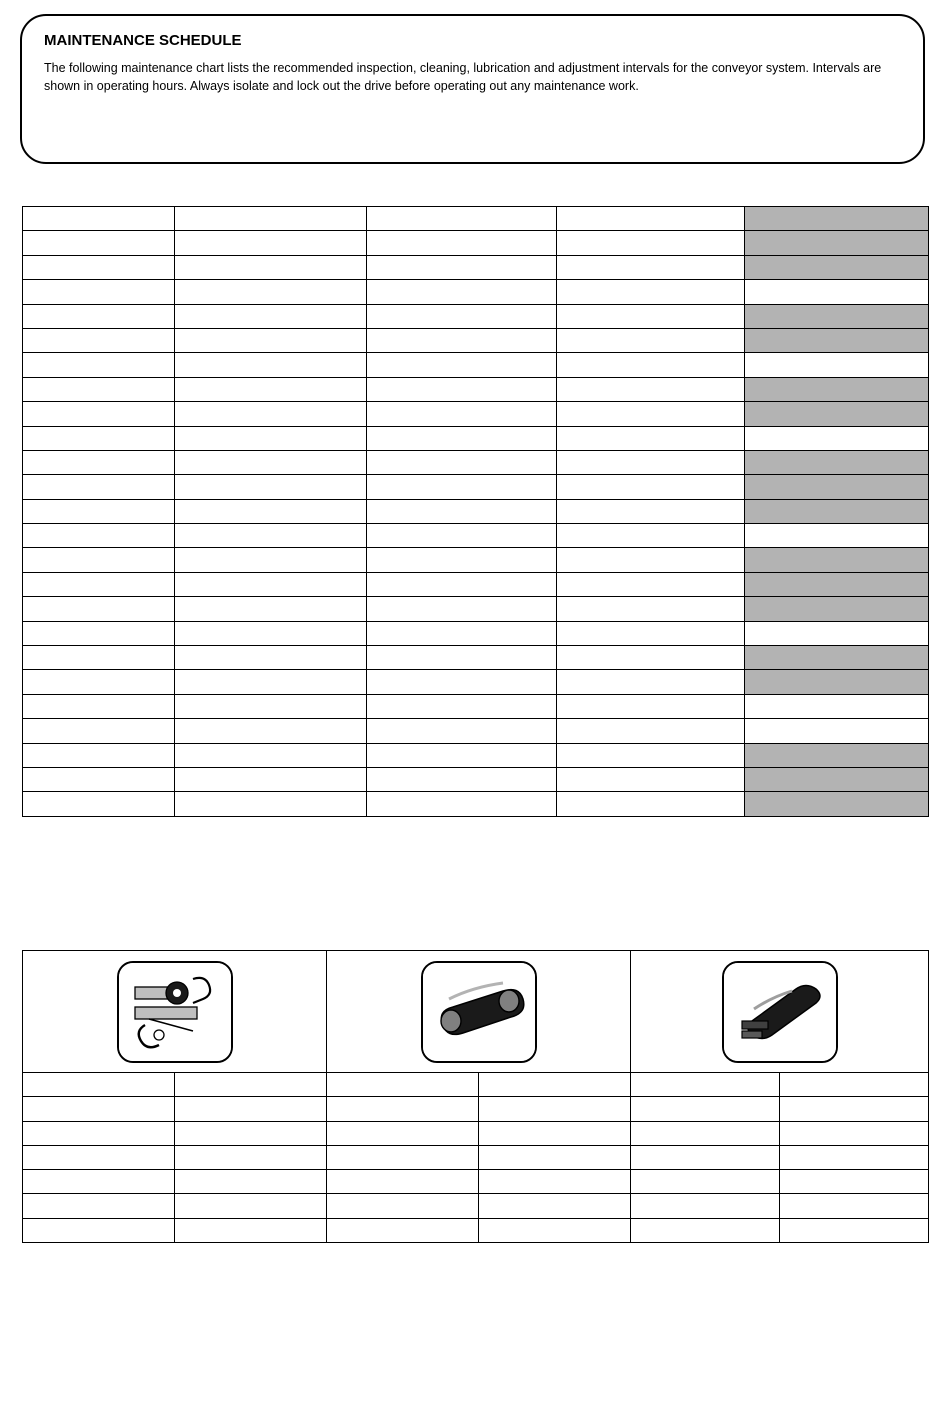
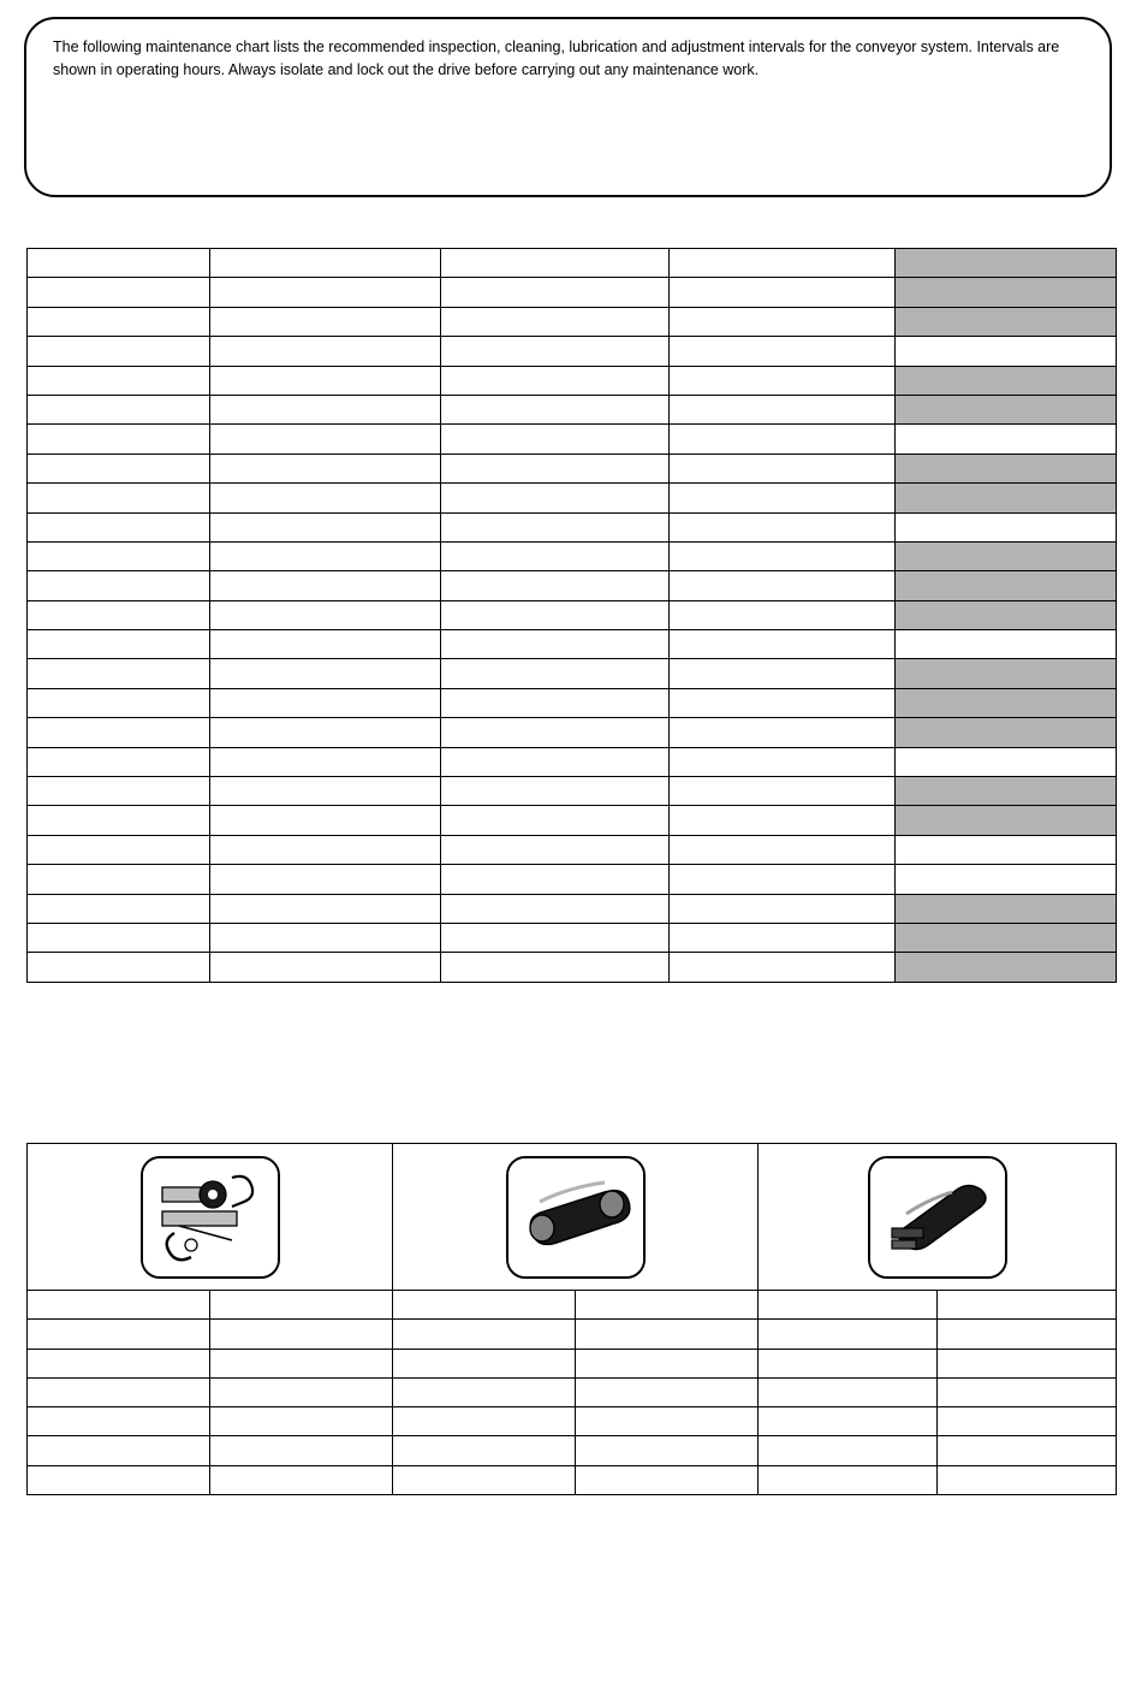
- MAINTENANCE SCHEDULE
- The following maintenance chart lists the recommended inspection, cleaning, lubrication and adjustment intervals for the conveyor system. Intervals are shown in operating hours. Always isolate and lock out the drive before operating out any maintenance work.
+ The following maintenance chart lists the recommended inspection, cleaning, lubrication and adjustment intervals for the conveyor system. Intervals are shown in operating hours. Always isolate and lock out the drive before carrying out any maintenance work.
